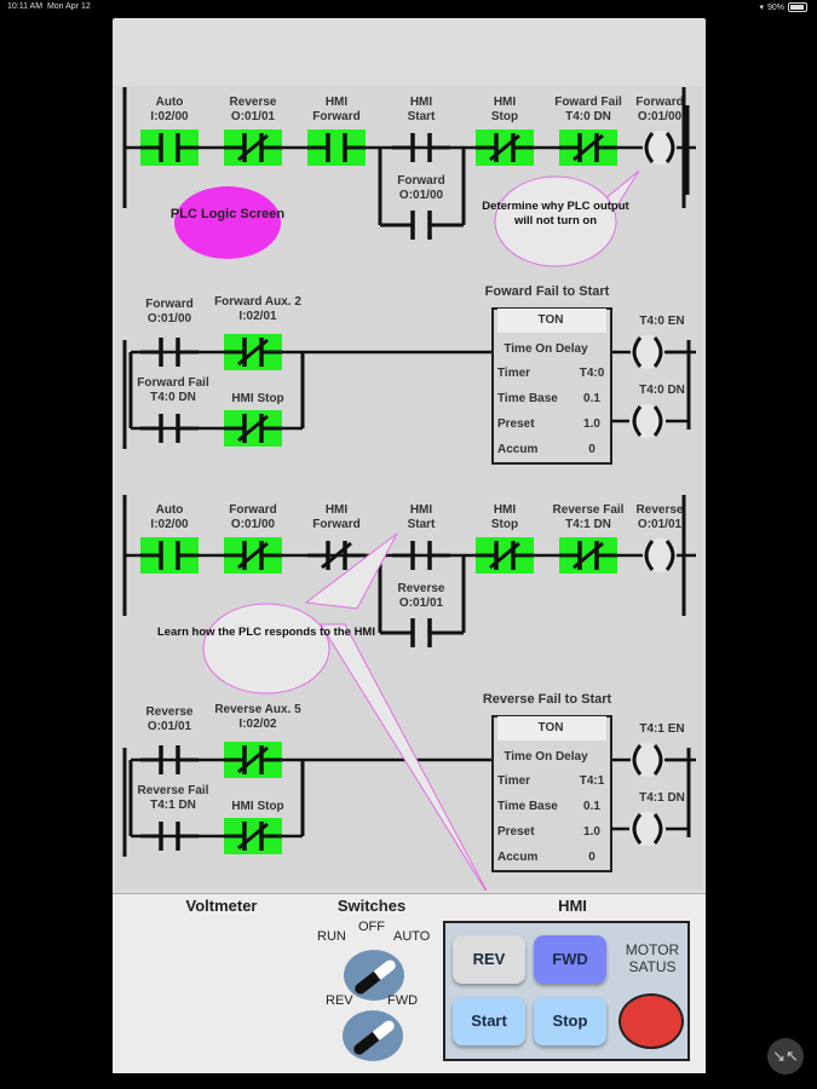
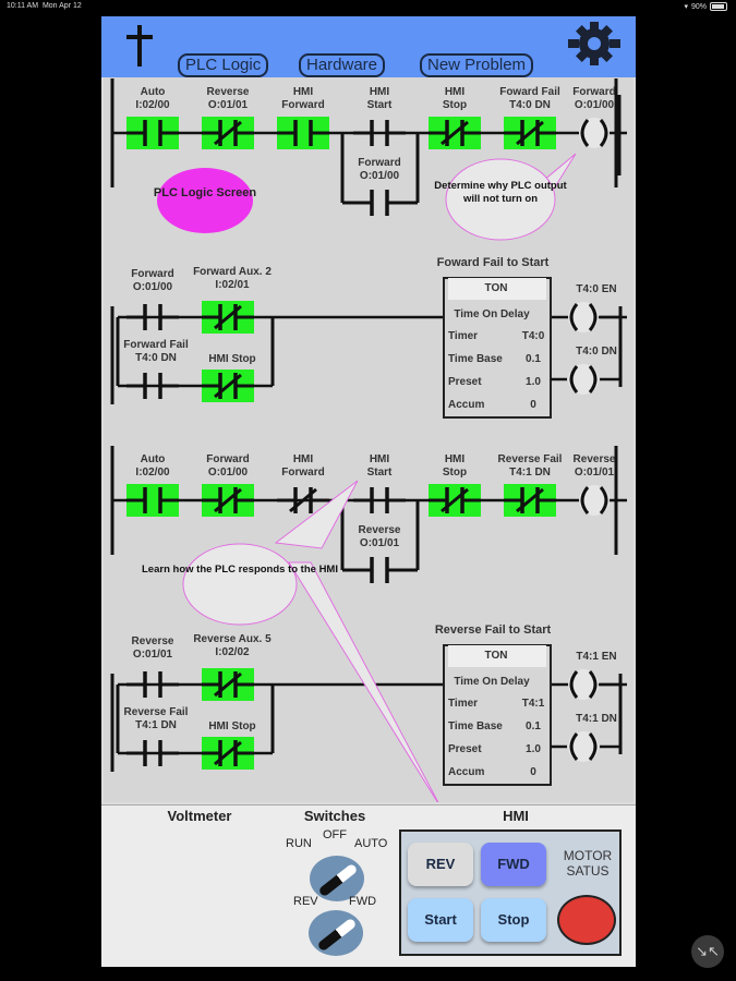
+ PLC Logic
+ Hardware
+ New Problem
  Auto
  I:02/00
  Reverse
  O:01/01
  HMI
  Forward
  HMI
  Start
  HMI
  Stop
  Foward Fail
  T4:0 DN
  Forward
  O:01/00
  Forward
  O:01/00
  Auto
  I:02/00
  Forward
  O:01/00
  HMI
  Forward
  HMI
  Start
  HMI
  Stop
  Reverse Fail
  T4:1 DN
  Reverse
  O:01/01
  Reverse
  O:01/01
  Forward
  O:01/00
  Forward Aux. 2
  I:02/01
  Forward Fail
  T4:0 DN
  HMI Stop
  Foward Fail to Start
  TON
  Time On Delay
  Timer
  T4:0
  Time Base
  0.1
  Preset
  1.0
  Accum
  0
  T4:0 EN
  T4:0 DN
  Reverse
  O:01/01
  Reverse Aux. 5
  I:02/02
  Reverse Fail
  T4:1 DN
  HMI Stop
  Reverse Fail to Start
  TON
  Time On Delay
  Timer
  T4:1
  Time Base
  0.1
  Preset
  1.0
  Accum
  0
  T4:1 EN
  T4:1 DN
  PLC Logic Screen
  Determine why PLC output will not turn on
  Learn how the PLC responds to the HMI
  Voltmeter
  Switches
  RUN
  OFF
  AUTO
  REV
  FWD
  HMI
  REV
  FWD
  Start
  Stop
  MOTOR SATUS
  ↘↖
